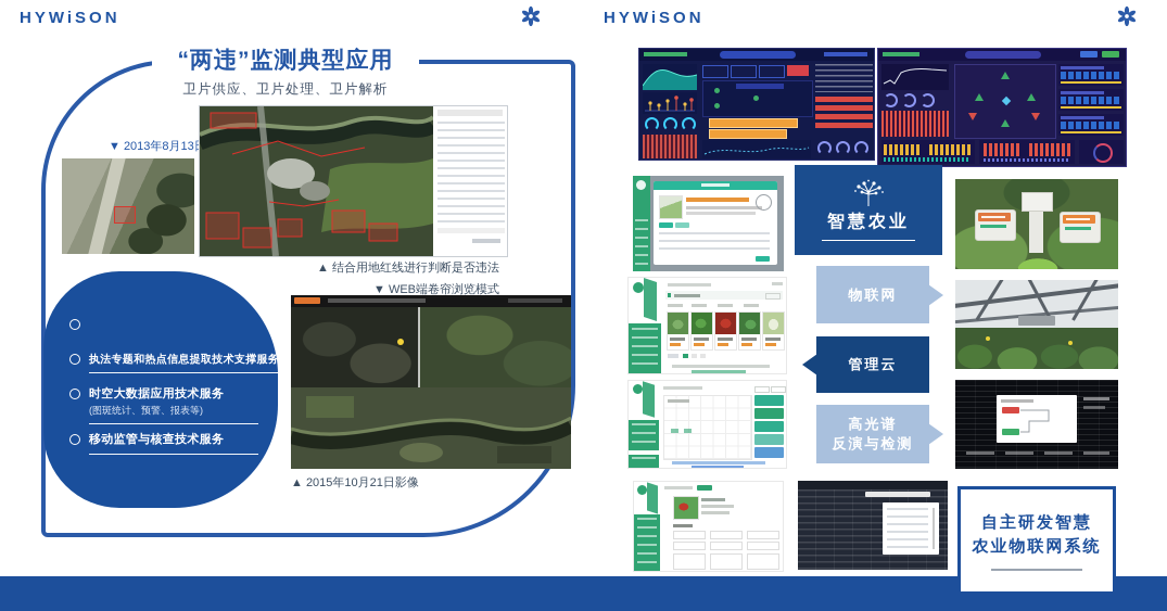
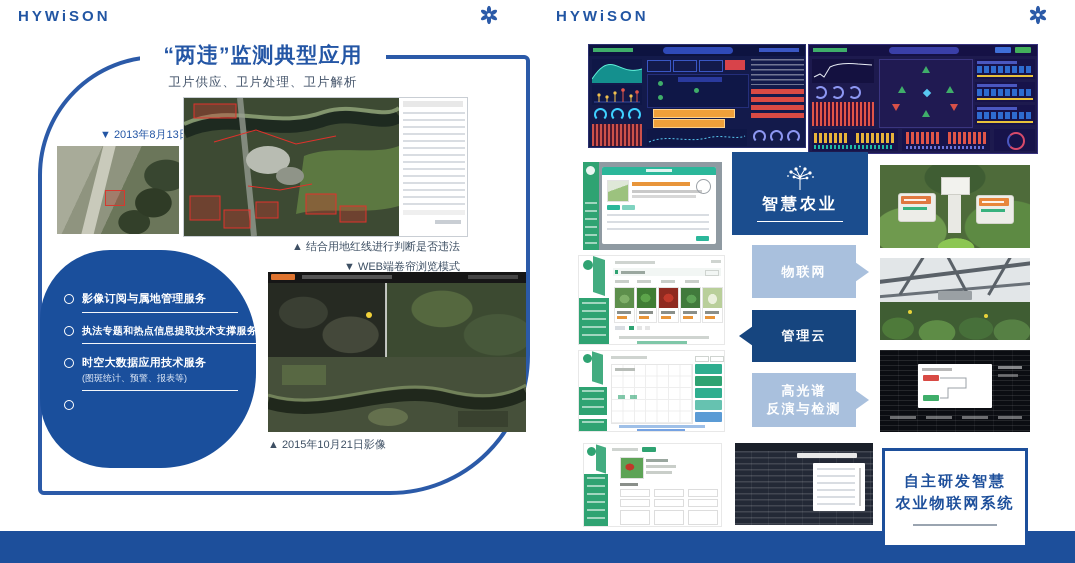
  HYWiSON
  “两违”监测典型应用
  卫片供应、卫片处理、卫片解析
  ▼ 2013年8月13
  ▲ 结合用地红线进行判断是否违法
  ▼ WEB端卷帘浏览模式
  ▲ 2015年10月21日影像
+ 影像订阅与属地管理服务
  执法专题和热点信息提取技术支撑服务
  时空大数据应用技术服务
  (图斑统计、预警、报表等)
- 移动监管与核查技术服务
  HYWiSON
  智慧农业
  物联网
  管理云
  高光谱
  反演与检测
  自主研发智慧
  农业物联网系统
